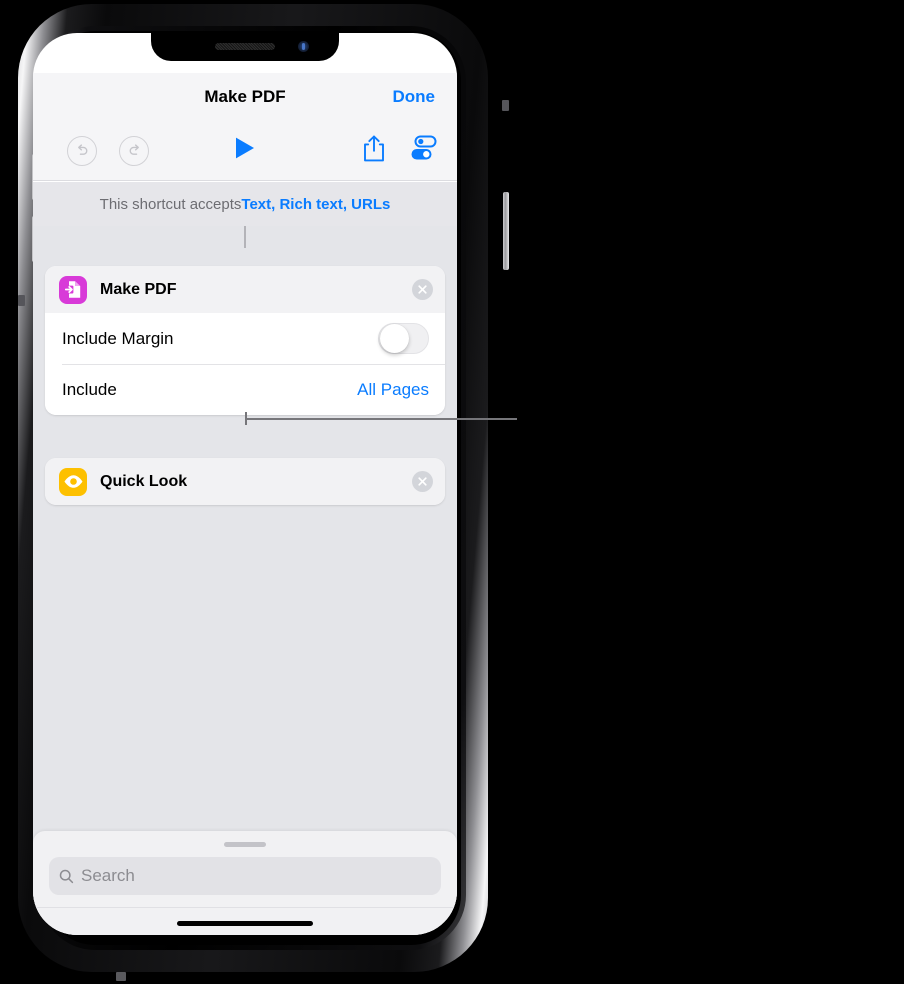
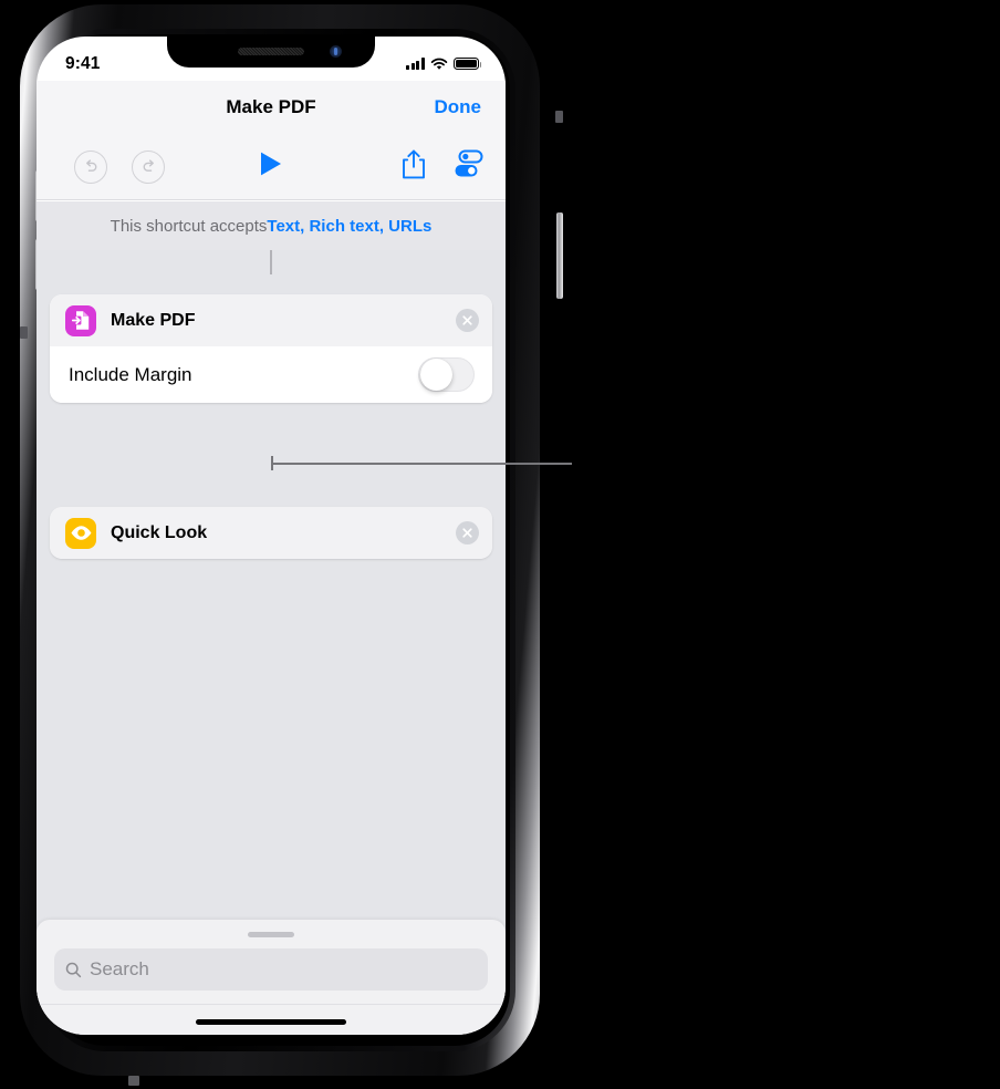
+ 9:41
  Make PDF
  Done
  This shortcut accepts
  Text, Rich text, URLs
  Make PDF
  Include Margin
- Include
- All Pages
  Quick Look
  Search
